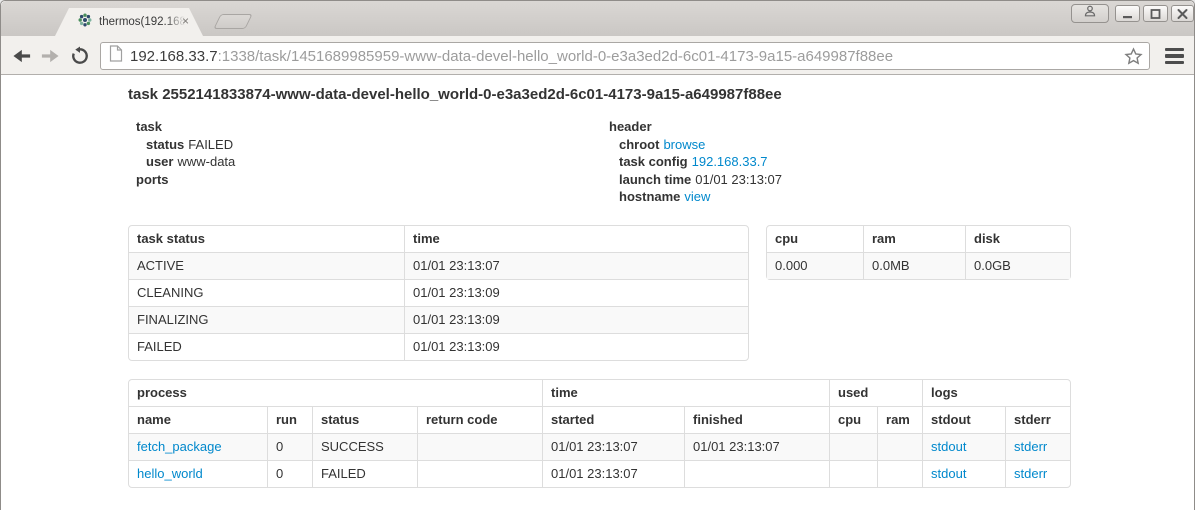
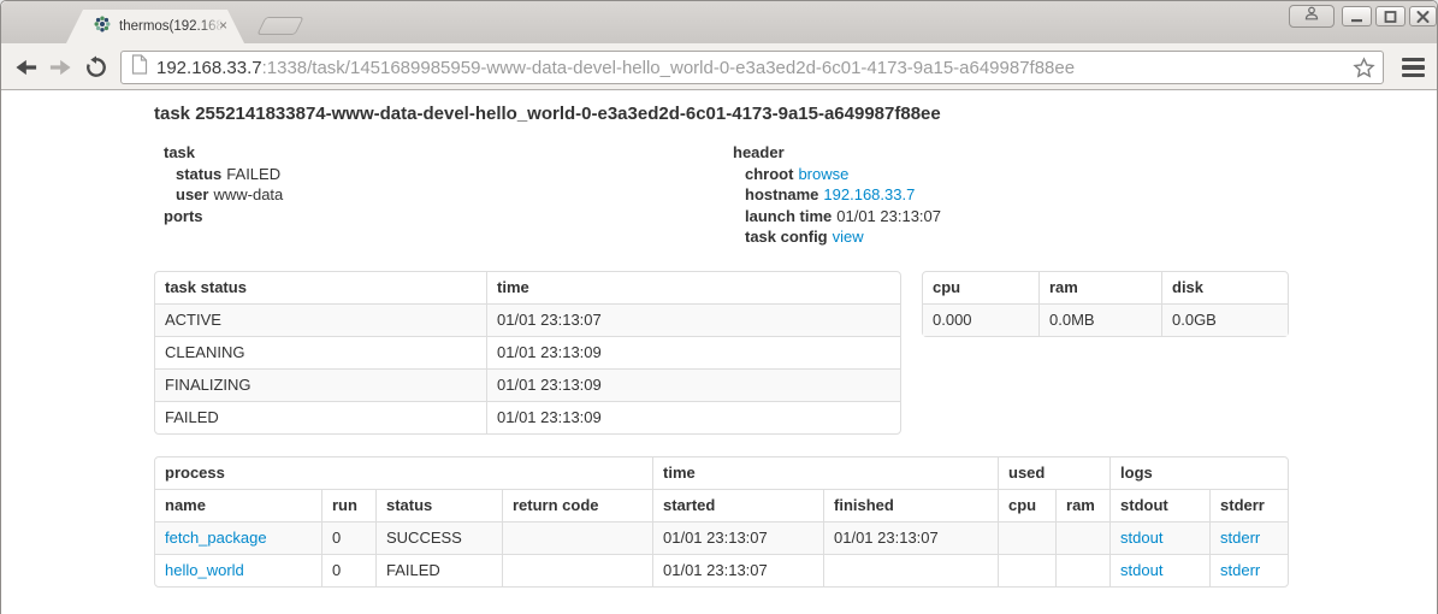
  thermos(192.168
  ×
  192.168.33.7:1338/task/1451689985959-www-data-devel-hello_world-0-e3a3ed2d-6c01-4173-9a15-a649987f88ee
  task 2552141833874-www-data-devel-hello_world-0-e3a3ed2d-6c01-4173-9a15-a649987f88ee
  task
  status FAILED
  user www-data
  ports
  header
  chroot browse
- task config 192.168.33.7
+ hostname 192.168.33.7
  launch time 01/01 23:13:07
- hostname view
+ task config view
  task status	time
  ACTIVE	01/01 23:13:07
  CLEANING	01/01 23:13:09
  FINALIZING	01/01 23:13:09
  FAILED	01/01 23:13:09
  cpu	ram	disk
  0.000	0.0MB	0.0GB
  process	time	used	logs
  name	run	status	return code	started	finished	cpu	ram	stdout	stderr
  fetch_package	0	SUCCESS		01/01 23:13:07	01/01 23:13:07			stdout	stderr
  hello_world	0	FAILED		01/01 23:13:07				stdout	stderr
